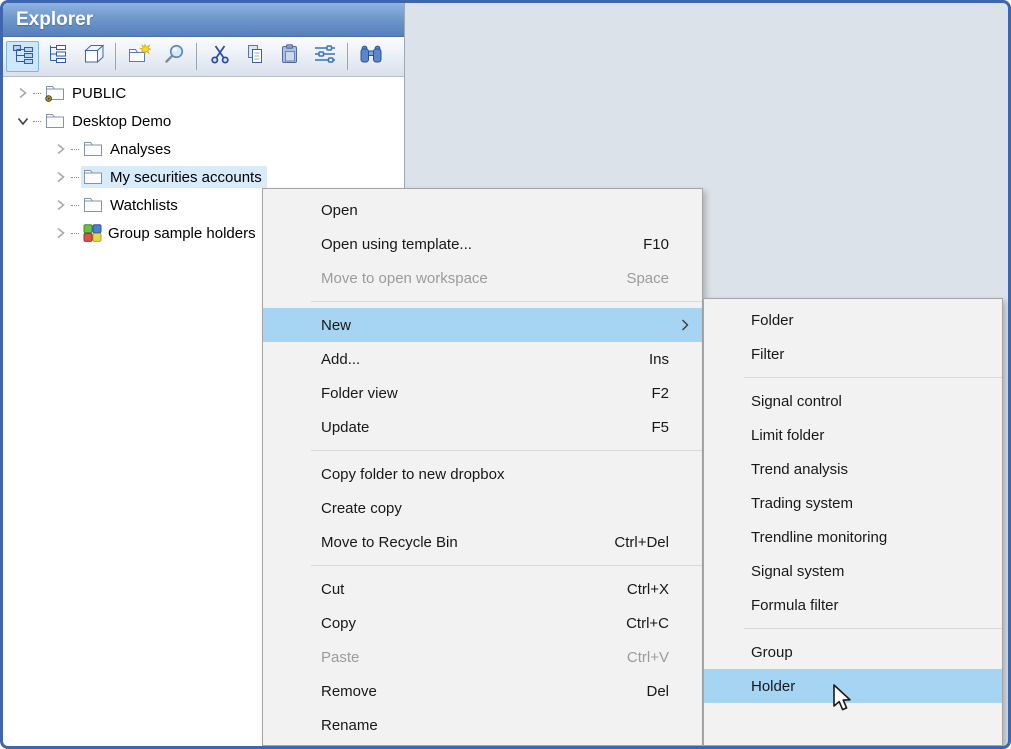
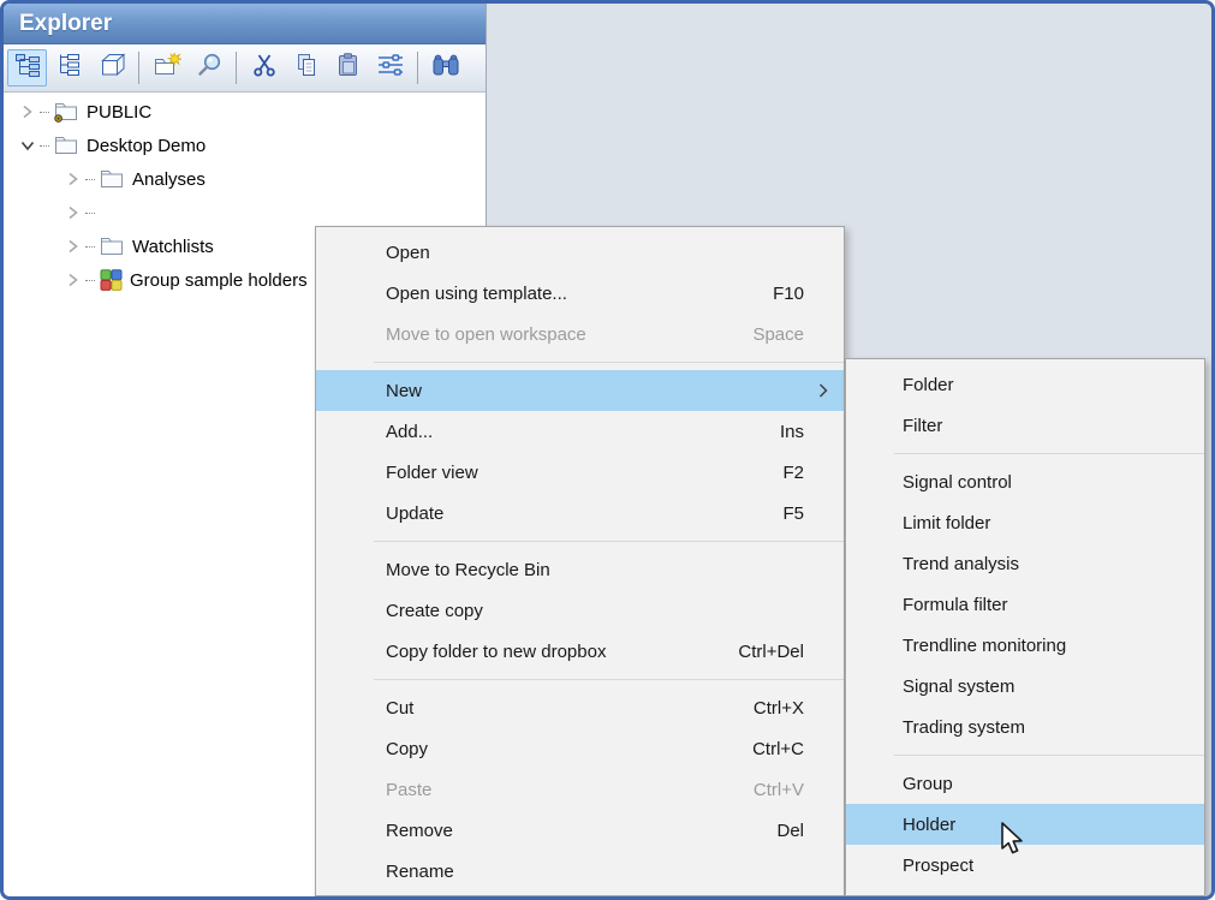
  Explorer
  PUBLIC
  Desktop Demo
  Analyses
- My securities accounts
  Watchlists
  Group sample holders
  Open
  Open using template...
  F10
  Move to open workspace
  Space
  New
  Add...
  Ins
  Folder view
  F2
  Update
  F5
- Copy folder to new dropbox
+ Move to Recycle Bin
  Create copy
- Move to Recycle Bin
+ Copy folder to new dropbox
  Ctrl+Del
  Cut
  Ctrl+X
  Copy
  Ctrl+C
  Paste
  Ctrl+V
  Remove
  Del
  Rename
  Folder
  Filter
  Signal control
  Limit folder
  Trend analysis
- Trading system
+ Formula filter
  Trendline monitoring
  Signal system
- Formula filter
+ Trading system
  Group
  Holder
+ Prospect
